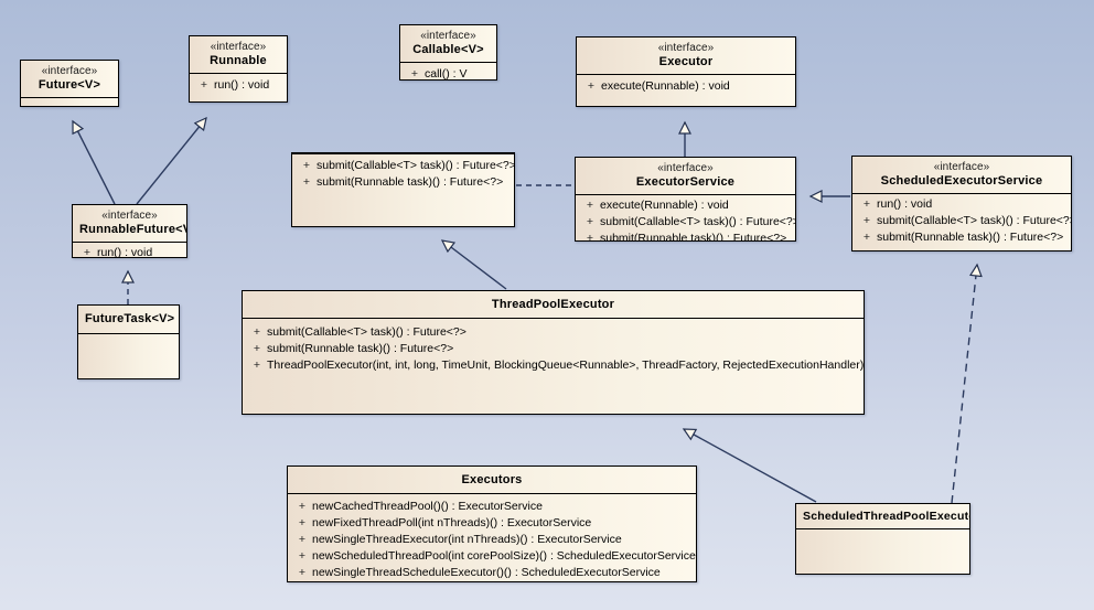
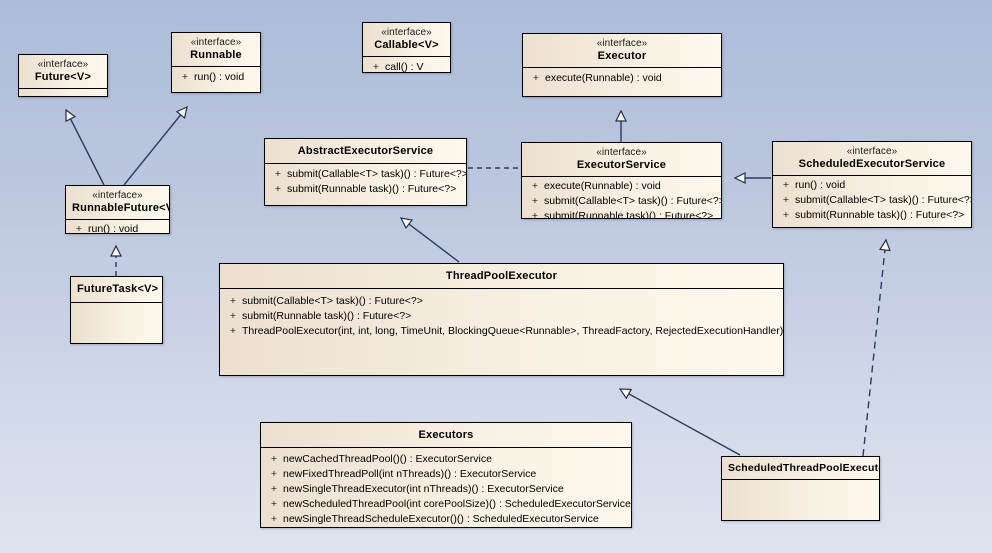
  «interface»
  Future<V>
  «interface»
  Runnable
  +
  run() : void
  «interface»
  Callable<V>
  +
  call() : V
  «interface»
  Executor
  +
  execute(Runnable) : void
  «interface»
  RunnableFuture<
  +
  run() : void
  FutureTask<V>
+ AbstractExecutorService
  +
  submit(Callable<T> task)() : Future<?>
  +
  submit(Runnable task)() : Future<?>
  «interface»
  ExecutorService
  +
  execute(Runnable) : void
  +
  submit(Callable<T> task)() : Future<?
  +
  submit(Runnable task)() : Future<?>
  «interface»
  ScheduledExecutorService
  +
  run() : void
  +
  submit(Callable<T> task)() : Future<?
  +
  submit(Runnable task)() : Future<?>
  ThreadPoolExecutor
  +
  submit(Callable<T> task)() : Future<?>
  +
  submit(Runnable task)() : Future<?>
  +
  ThreadPoolExecutor(int, int, long, TimeUnit, BlockingQueue<Runnable>, ThreadFactory, RejectedExecutionHandler)
  Executors
  +
  newCachedThreadPool()() : ExecutorService
  +
  newFixedThreadPoll(int nThreads)() : ExecutorService
  +
  newSingleThreadExecutor(int nThreads)() : ExecutorService
  +
  newScheduledThreadPool(int corePoolSize)() : ScheduledExecutorService
  +
  newSingleThreadScheduleExecutor()() : ScheduledExecutorService
  ScheduledThreadPoolExecut
